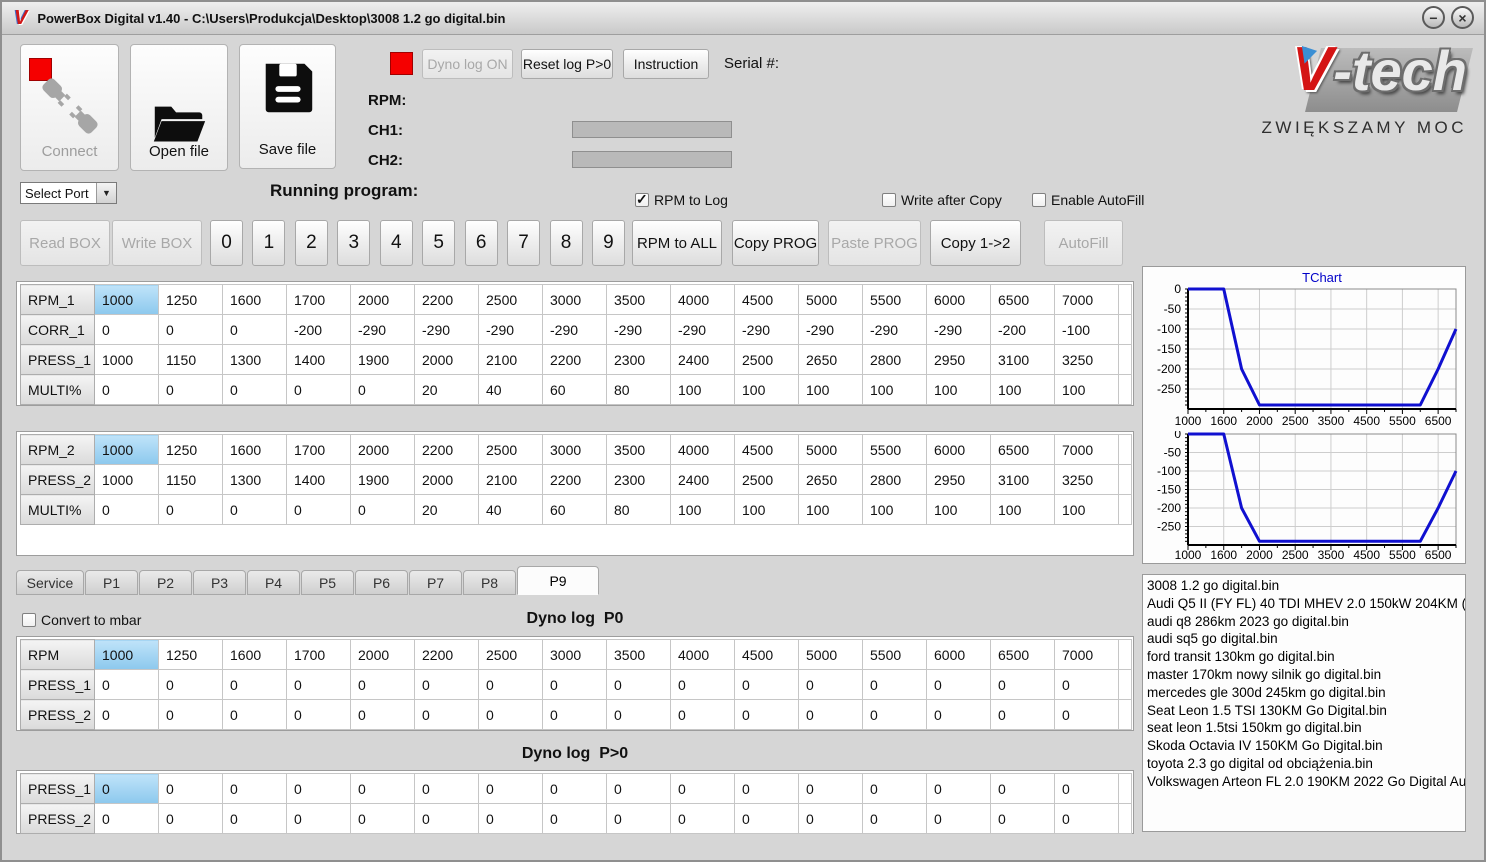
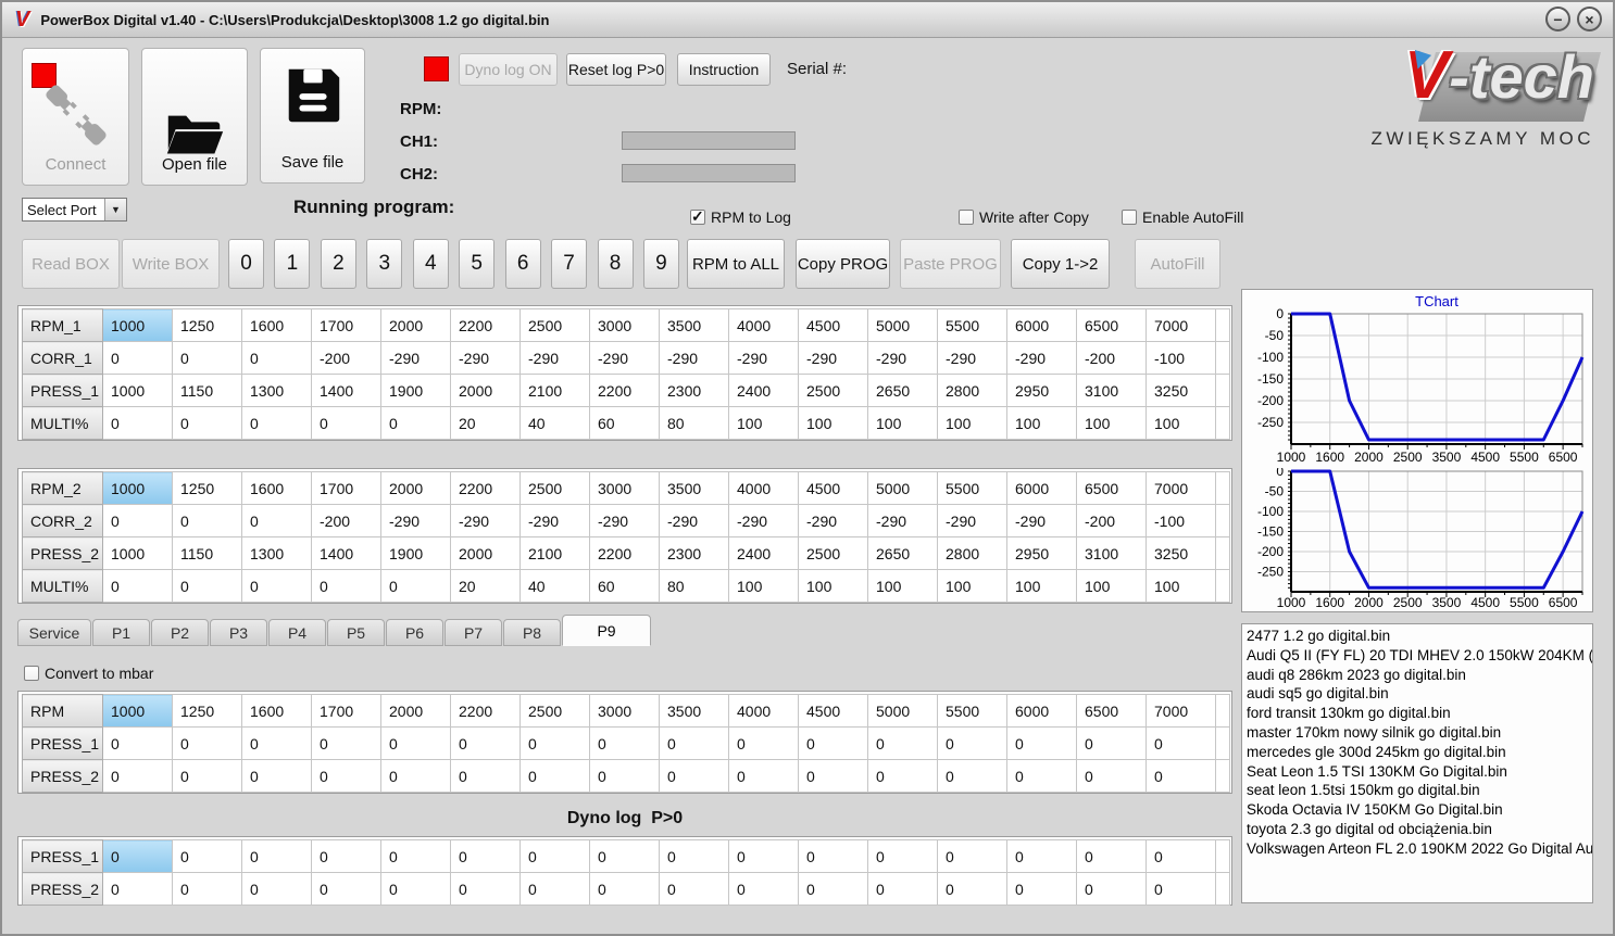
  V
  PowerBox Digital v1.40 - C:\Users\Produkcja\Desktop\3008 1.2 go digital.bin
  −
  ×
  Connect
  Open file
  Save file
  Dyno log ON
  Reset log P>0
  Instruction
  Serial #:
  RPM:
  CH1:
  CH2:
  V-tech
  ZWIĘKSZAMY MOC
  Select Port
  ▼
  Running program:
  RPM to Log
  Write after Copy
  Enable AutoFill
  Read BOX
  Write BOX
  0
  1
  2
  3
  4
  5
  6
  7
  8
  9
  RPM to ALL
  Copy PROG
  Paste PROG
  Copy 1->2
  AutoFill
  RPM_1	1000	1250	1600	1700	2000	2200	2500	3000	3500	4000	4500	5000	5500	6000	6500	7000
  CORR_1	0	0	0	-200	-290	-290	-290	-290	-290	-290	-290	-290	-290	-290	-200	-100
  PRESS_1	1000	1150	1300	1400	1900	2000	2100	2200	2300	2400	2500	2650	2800	2950	3100	3250
  MULTI%	0	0	0	0	0	20	40	60	80	100	100	100	100	100	100	100
  RPM_2	1000	1250	1600	1700	2000	2200	2500	3000	3500	4000	4500	5000	5500	6000	6500	7000
+ CORR_2	0	0	0	-200	-290	-290	-290	-290	-290	-290	-290	-290	-290	-290	-200	-100
  PRESS_2	1000	1150	1300	1400	1900	2000	2100	2200	2300	2400	2500	2650	2800	2950	3100	3250
  MULTI%	0	0	0	0	0	20	40	60	80	100	100	100	100	100	100	100
  Service
  P1
  P2
  P3
  P4
  P5
  P6
  P7
  P8
  P9
  Convert to mbar
- Dyno log P0
  RPM	1000	1250	1600	1700	2000	2200	2500	3000	3500	4000	4500	5000	5500	6000	6500	7000
  PRESS_1	0	0	0	0	0	0	0	0	0	0	0	0	0	0	0	0
  PRESS_2	0	0	0	0	0	0	0	0	0	0	0	0	0	0	0	0
  Dyno log P>0
  PRESS_1	0	0	0	0	0	0	0	0	0	0	0	0	0	0	0	0
  PRESS_2	0	0	0	0	0	0	0	0	0	0	0	0	0	0	0	0
  0
  -50
  -100
  -150
  -200
  -250
  1000
  1600
  2000
  2500
  3500
  4500
  5500
  6500
  TChart
  0
  -50
  -100
  -150
  -200
  -250
  1000
  1600
  2000
  2500
  3500
  4500
  5500
  6500
- 3008 1.2 go digital.bin
+ 2477 1.2 go digital.bin
- Audi Q5 II (FY FL) 40 TDI MHEV 2.0 150kW 204KM (
+ Audi Q5 II (FY FL) 20 TDI MHEV 2.0 150kW 204KM (
  audi q8 286km 2023 go digital.bin
  audi sq5 go digital.bin
  ford transit 130km go digital.bin
  master 170km nowy silnik go digital.bin
  mercedes gle 300d 245km go digital.bin
  Seat Leon 1.5 TSI 130KM Go Digital.bin
  seat leon 1.5tsi 150km go digital.bin
  Skoda Octavia IV 150KM Go Digital.bin
  toyota 2.3 go digital od obciążenia.bin
  Volkswagen Arteon FL 2.0 190KM 2022 Go Digital Au
